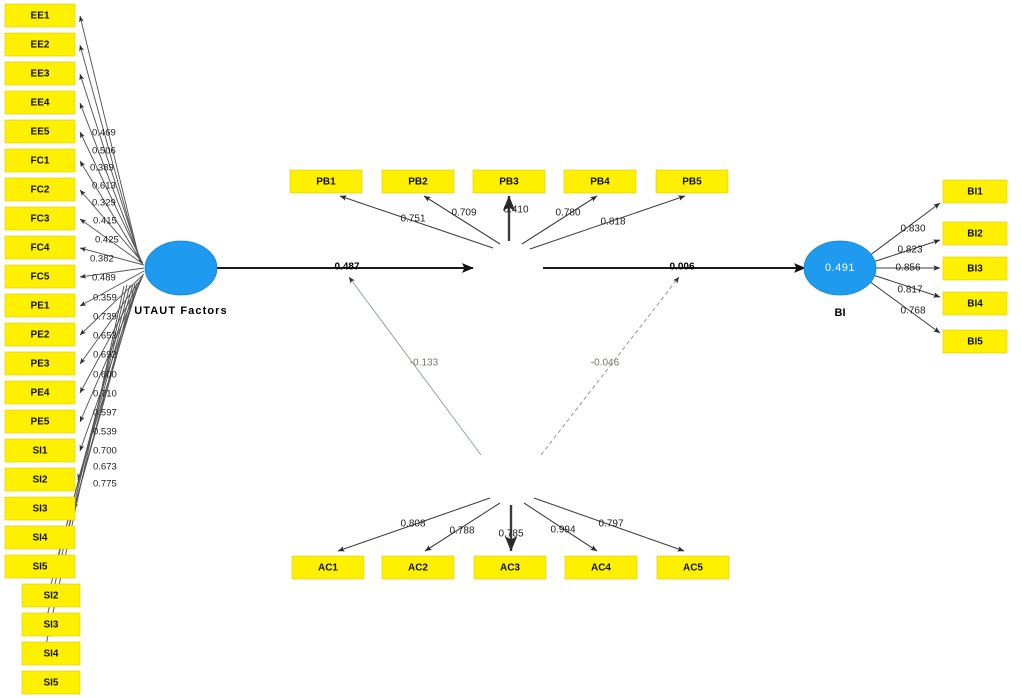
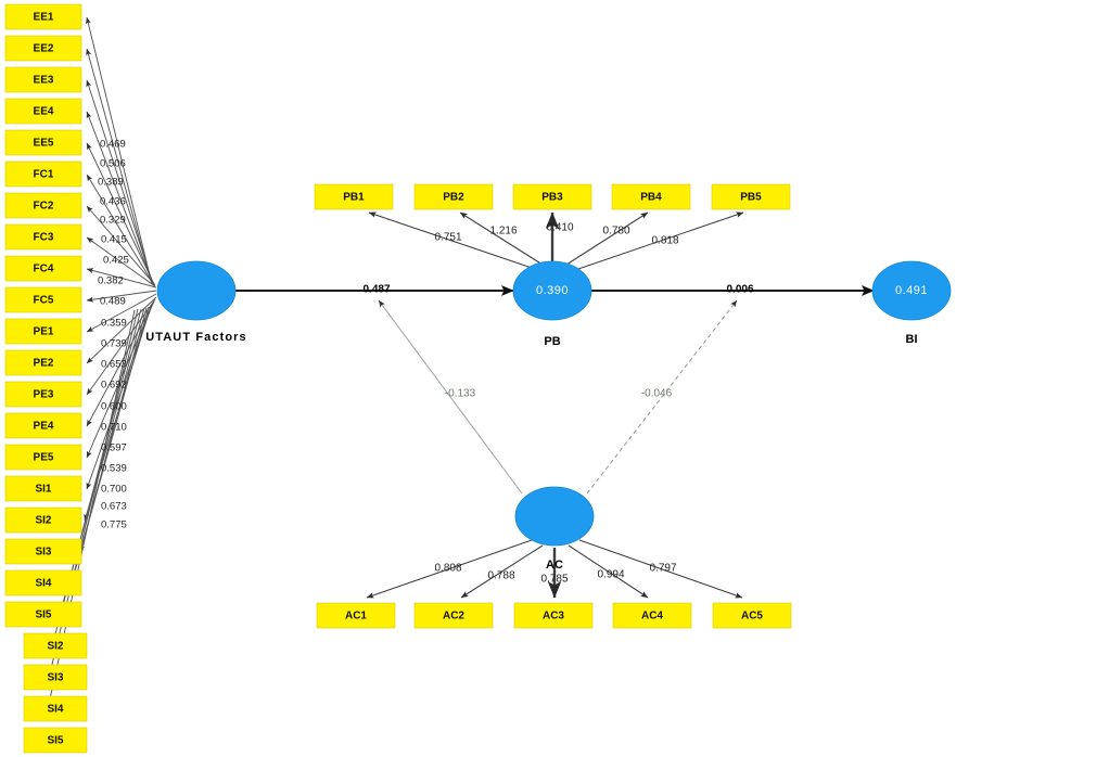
  EE1
  EE2
  EE3
  EE4
  EE5
  FC1
  FC2
  FC3
  FC4
  FC5
  PE1
  PE2
  PE3
  PE4
  PE5
  SI1
  SI2
  SI3
  SI4
  SI5
  SI2
  SI3
  SI4
  SI5
  0.469
  0.506
  0.389
- 0.613
+ 0.436
  0.329
  0.415
  0.425
  0.382
  0.489
  0.359
  0.739
  0.653
  0.692
  0.600
  0.710
  0.597
  0.539
  0.700
  0.673
  0.775
  0.487
  0.006
  -0.133
  -0.046
  PB1
  PB2
  PB3
  PB4
  PB5
  0.751
- 0.709
+ 1.216
  0.410
  0.780
  0.818
- BI1
- BI2
- BI3
- BI4
- BI5
- 0.830
- 0.823
- 0.856
- 0.817
- 0.768
  AC1
  AC2
  AC3
  AC4
  AC5
  0.808
  0.788
  0.785
  0.994
  0.797
  UTAUT Factors
+ 0.390
+ PB
+ AC
  0.491
  BI
